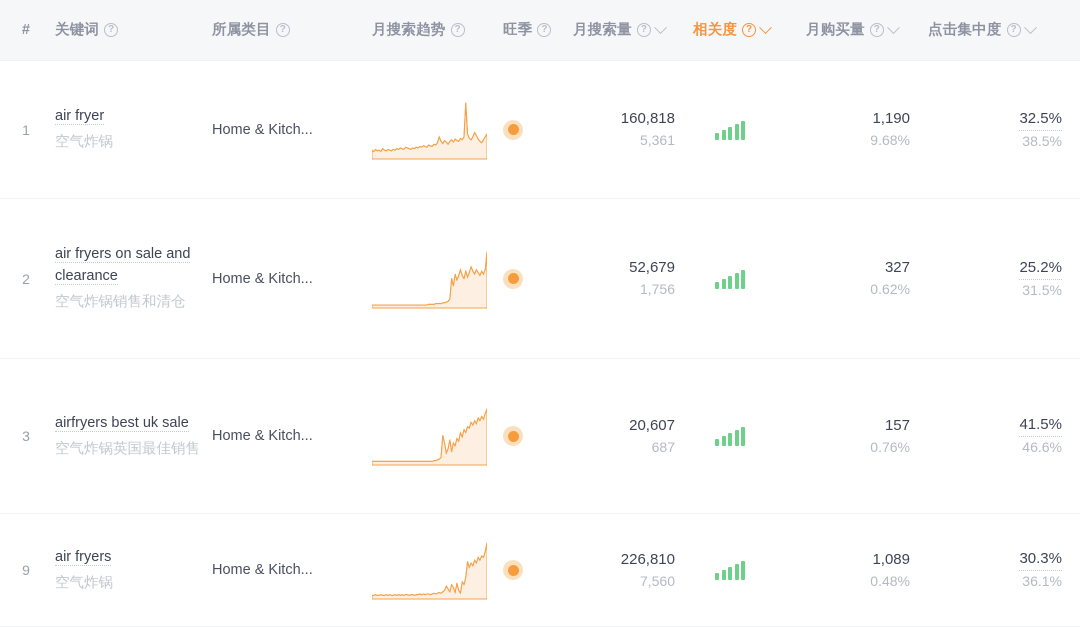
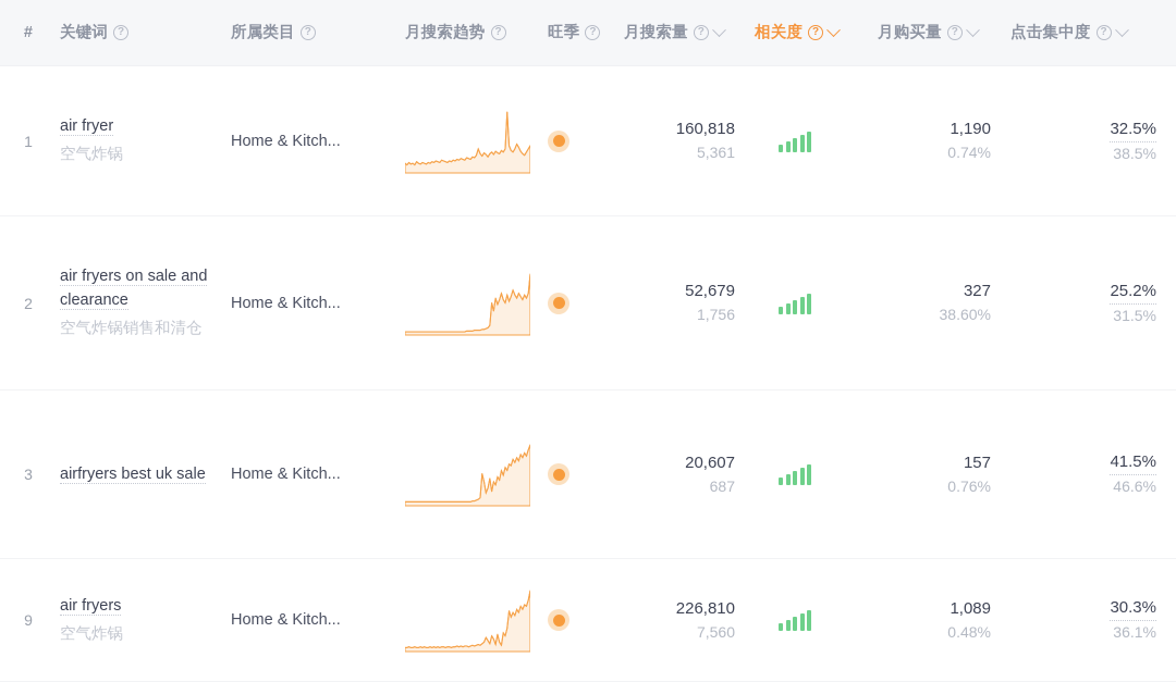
  #
  关键词
  ?
  所属类目
  ?
  月搜索趋势
  ?
  旺季
  ?
  月搜索量
  ?
  相关度
  ?
  月购买量
  ?
  点击集中度
  ?
  1
  air fryer
  空气炸锅
  Home & Kitch...
  160,818
  5,361
  1,190
- 9.68%
+ 0.74%
  32.5%
  38.5%
  2
  air fryers on sale and clearance
  空气炸锅销售和清仓
  Home & Kitch...
  52,679
  1,756
  327
- 0.62%
+ 38.60%
  25.2%
  31.5%
  3
  airfryers best uk sale
- 空气炸锅英国最佳销售
  Home & Kitch...
  20,607
  687
  157
  0.76%
  41.5%
  46.6%
  9
  air fryers
  空气炸锅
  Home & Kitch...
  226,810
  7,560
  1,089
  0.48%
  30.3%
  36.1%
